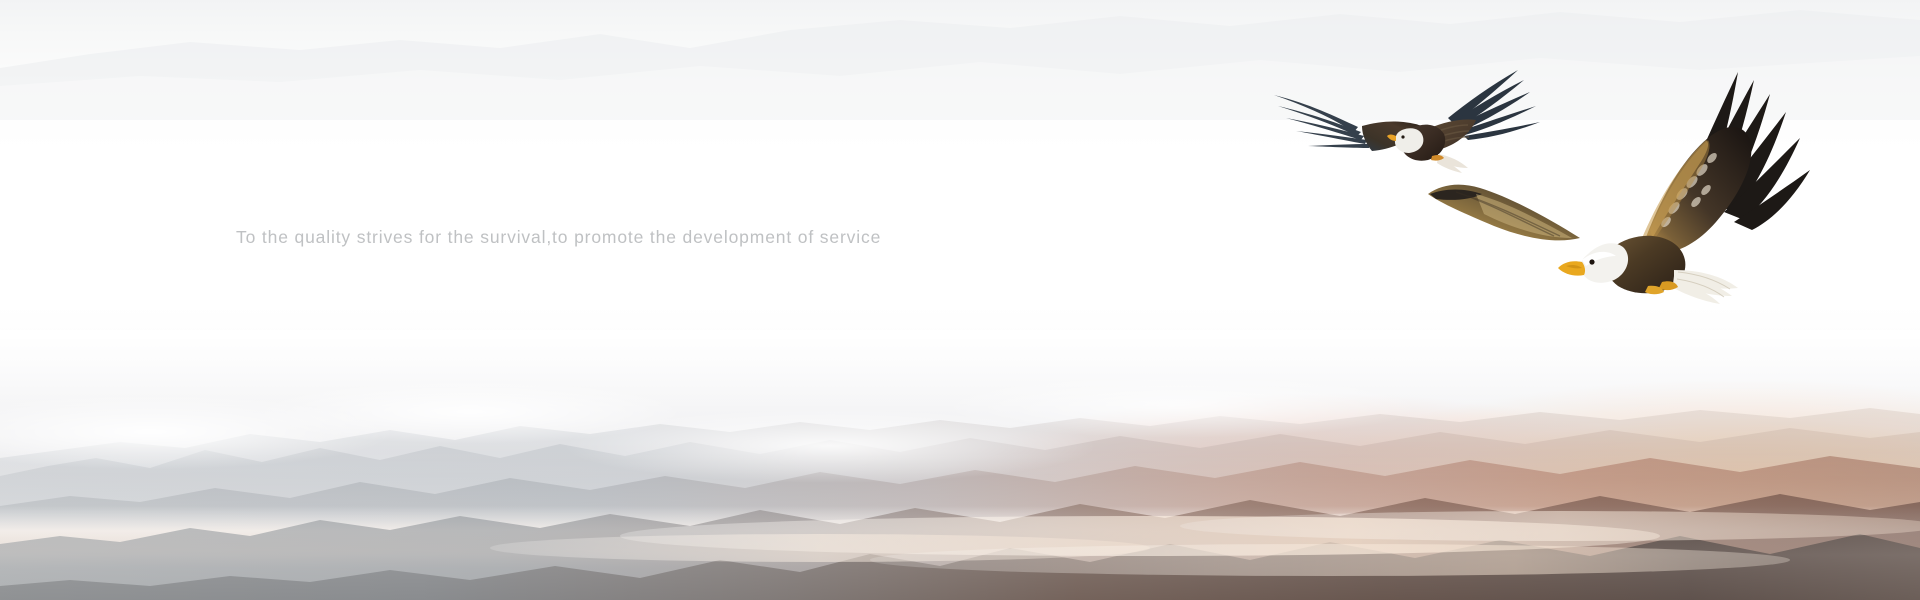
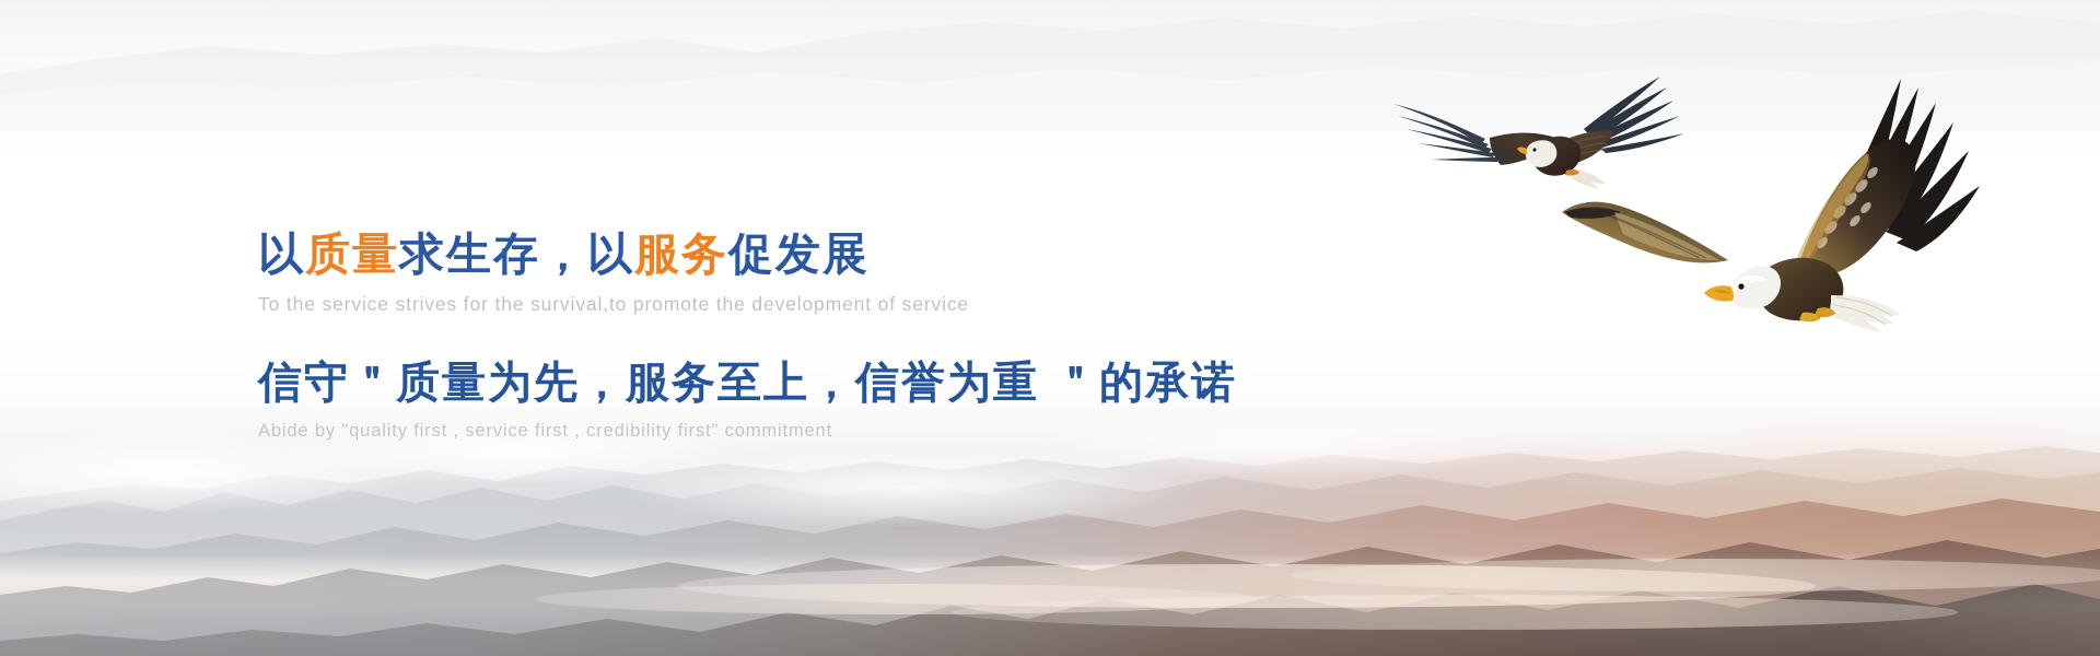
+ 以质量求生存，以服务促发展
- To the quality strives for the survival,to promote the development of service
+ To the service strives for the survival,to promote the development of service
+ 信守＂质量为先，服务至上，信誉为重 ＂的承诺
+ Abide by "quality first , service first , credibility first" commitment
